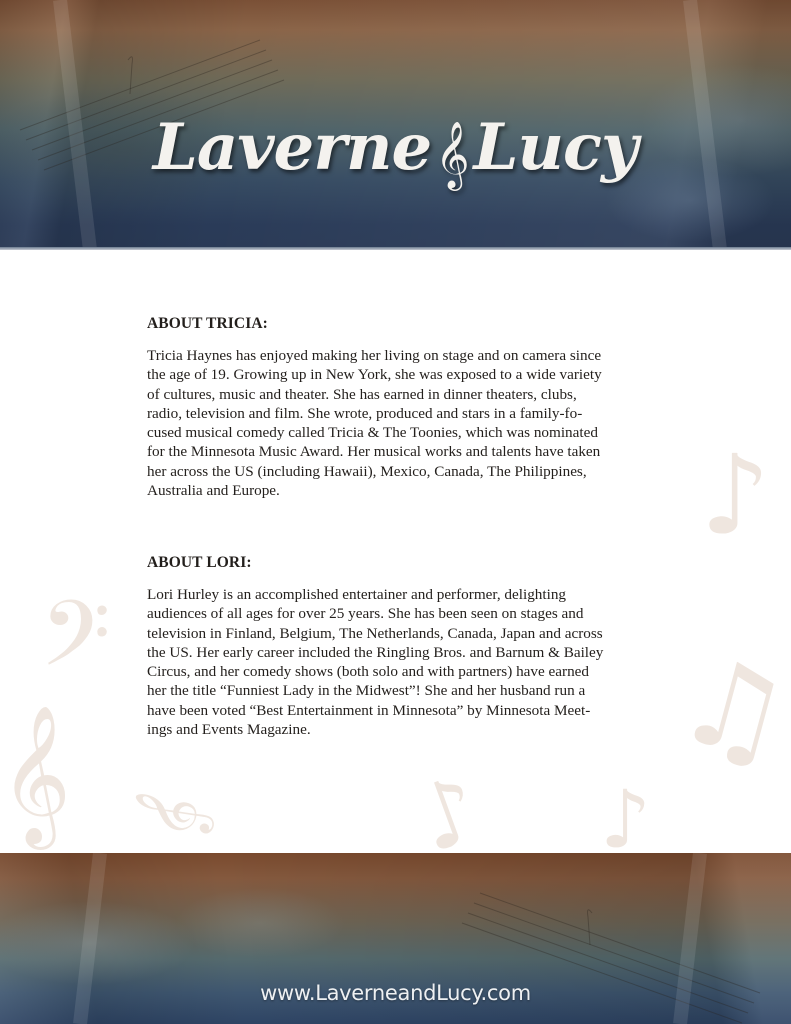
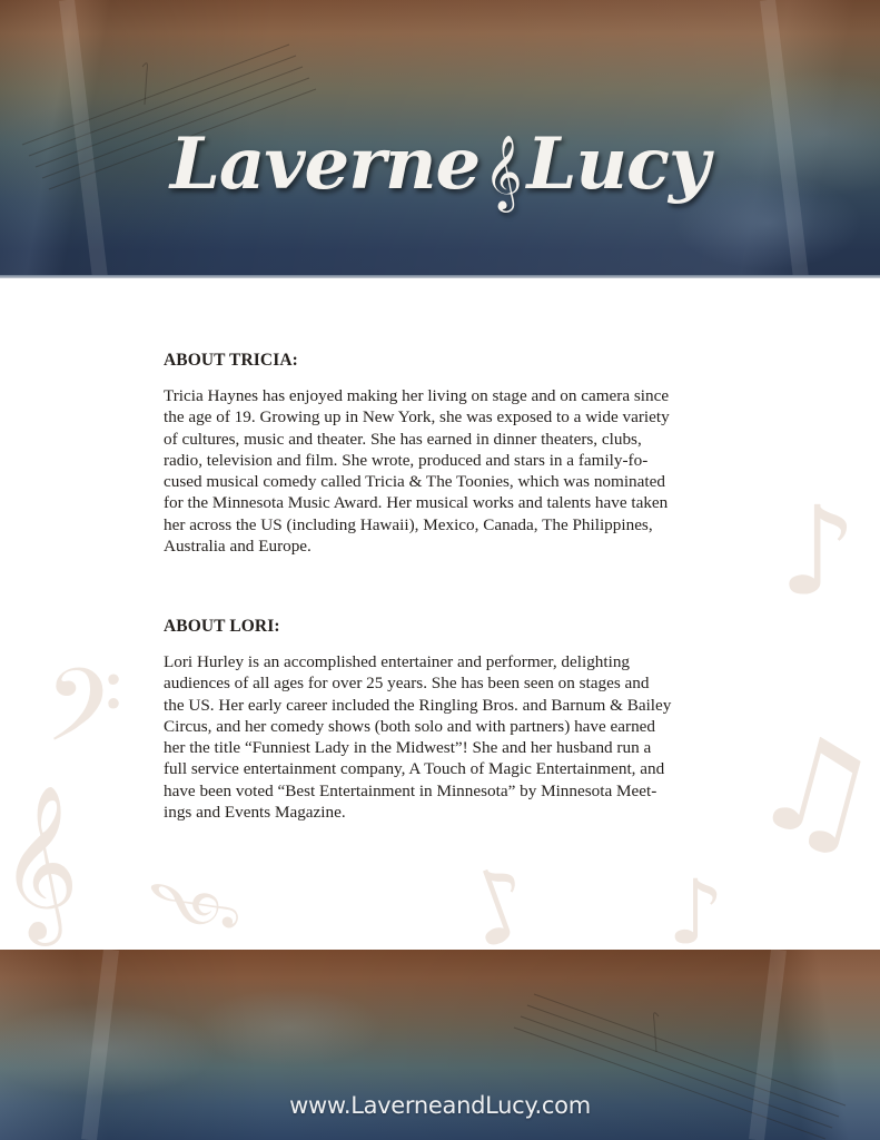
  Laverne
  𝄞
  Lucy
  𝄢
  𝄞
  ♪
  ♪
  ABOUT TRICIA:
  Tricia Haynes has enjoyed making her living on stage and on camera since
  the age of 19. Growing up in New York, she was exposed to a wide variety
  of cultures, music and theater. She has earned in dinner theaters, clubs,
  radio, television and film. She wrote, produced and stars in a family-fo-
  cused musical comedy called Tricia & The Toonies, which was nominated
  for the Minnesota Music Award. Her musical works and talents have taken
  her across the US (including Hawaii), Mexico, Canada, The Philippines,
  Australia and Europe.
  ABOUT LORI:
  Lori Hurley is an accomplished entertainer and performer, delighting
  audiences of all ages for over 25 years. She has been seen on stages and
- television in Finland, Belgium, The Netherlands, Canada, Japan and across
  the US. Her early career included the Ringling Bros. and Barnum & Bailey
  Circus, and her comedy shows (both solo and with partners) have earned
  her the title “Funniest Lady in the Midwest”! She and her husband run a
+ full service entertainment company, A Touch of Magic Entertainment, and
  have been voted “Best Entertainment in Minnesota” by Minnesota Meet-
  ings and Events Magazine.
  www.LaverneandLucy.com
